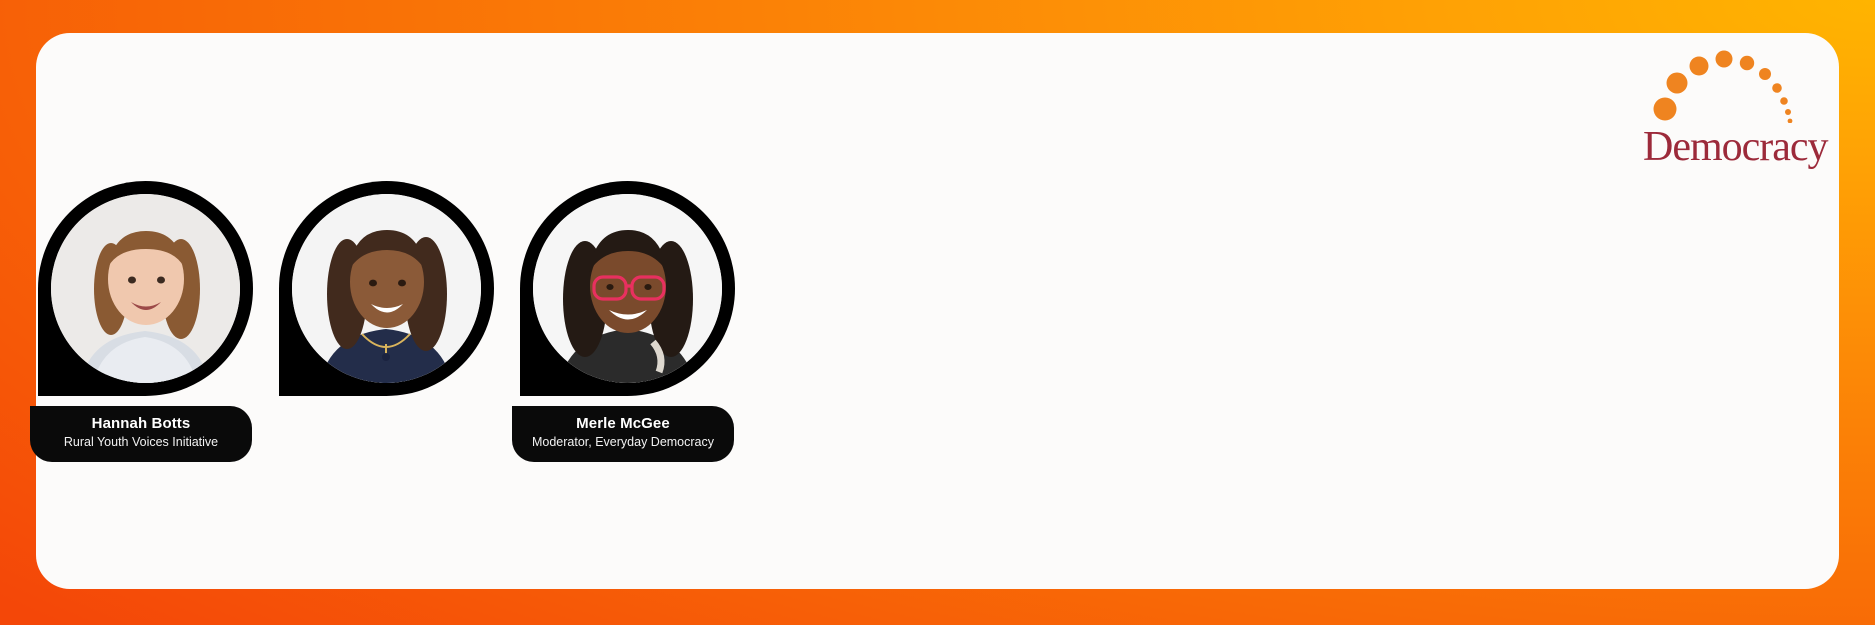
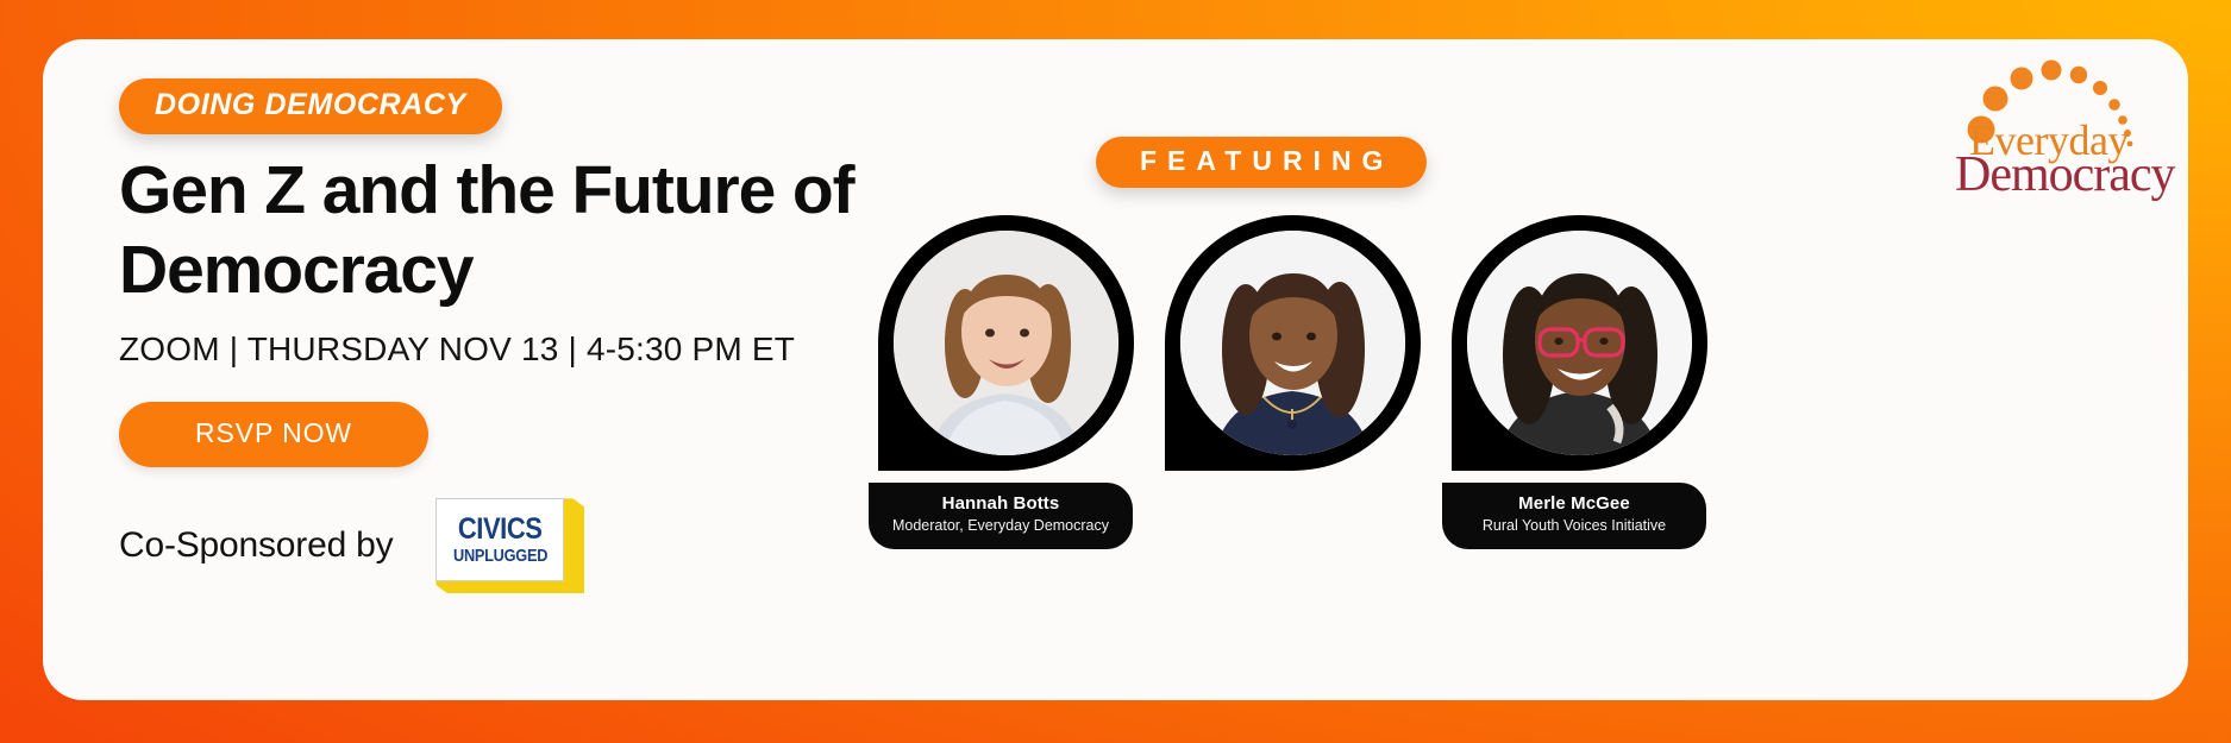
+ DOING DEMOCRACY
+ Gen Z and the Future of Democracy
+ ZOOM | THURSDAY NOV 13 | 4-5:30 PM ET
+ RSVP NOW
+ Co-Sponsored by
+ CIVICS
+ UNPLUGGED
+ FEATURING
+ Everyday
  Democracy
  Hannah Botts
- Rural Youth Voices Initiative
+ Moderator, Everyday Democracy
  Merle McGee
- Moderator, Everyday Democracy
+ Rural Youth Voices Initiative
